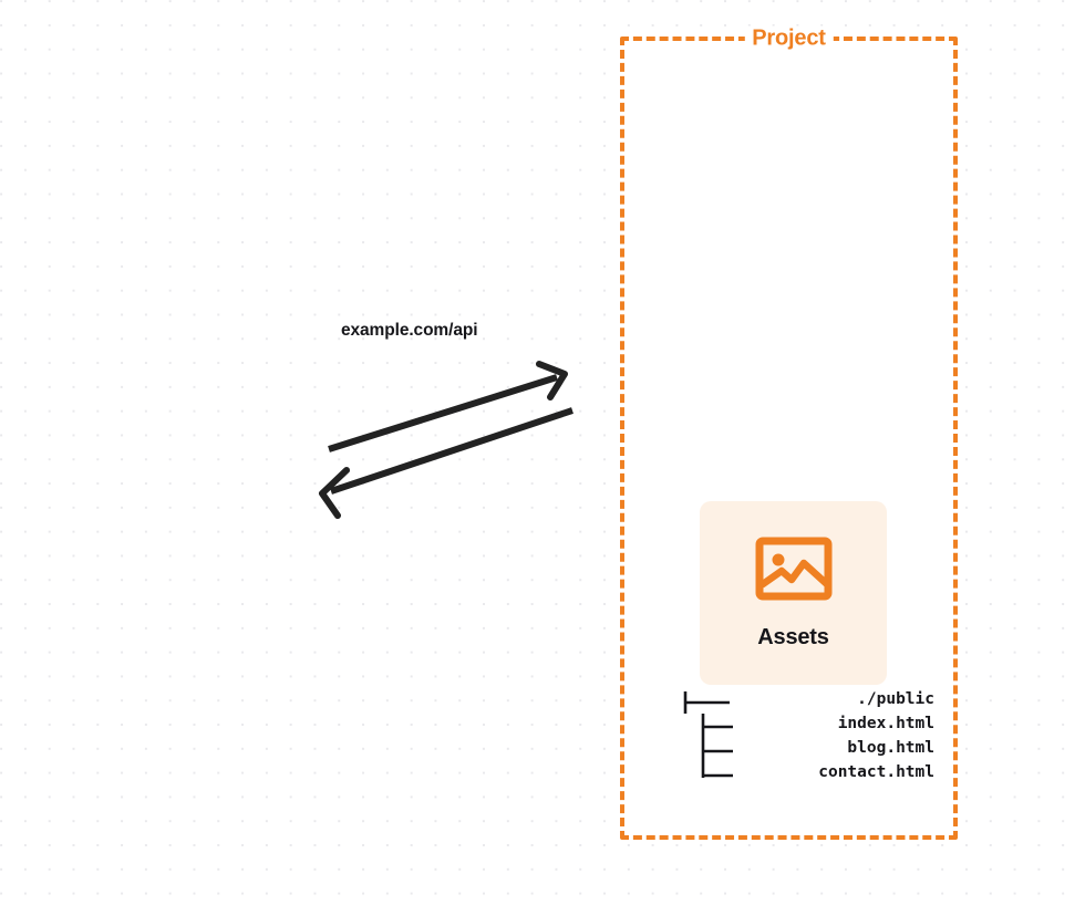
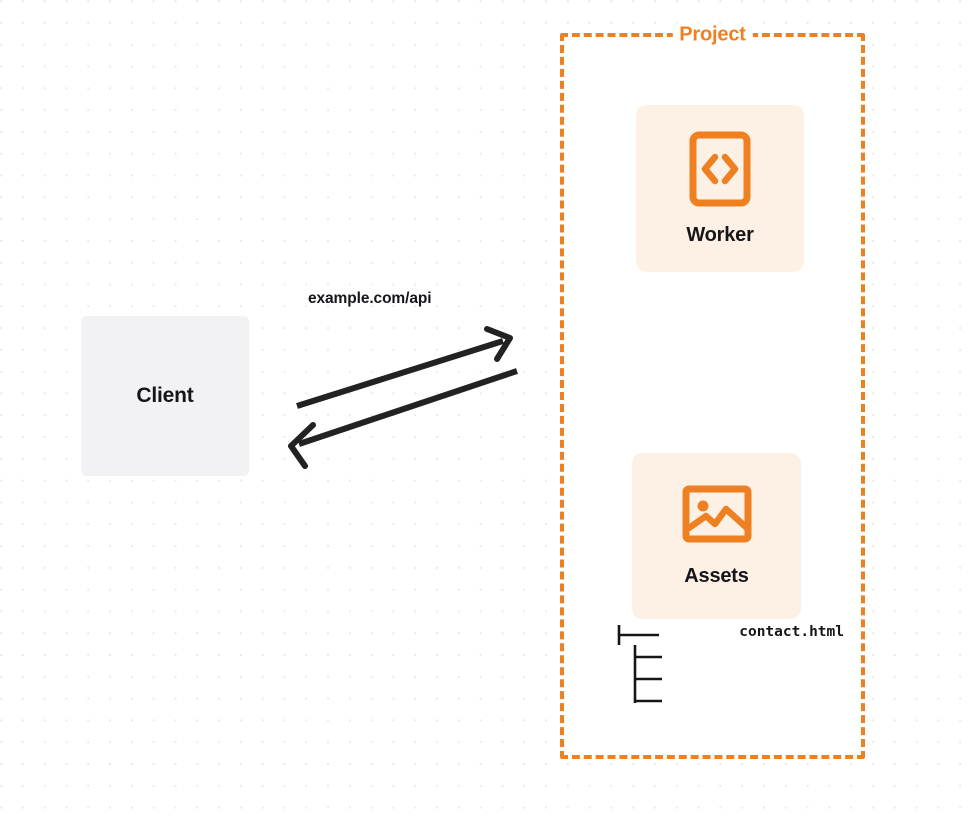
+ Client
  example.com/api
  Project
+ Worker
  Assets
- ./public
- index.html
- blog.html
  contact.html
